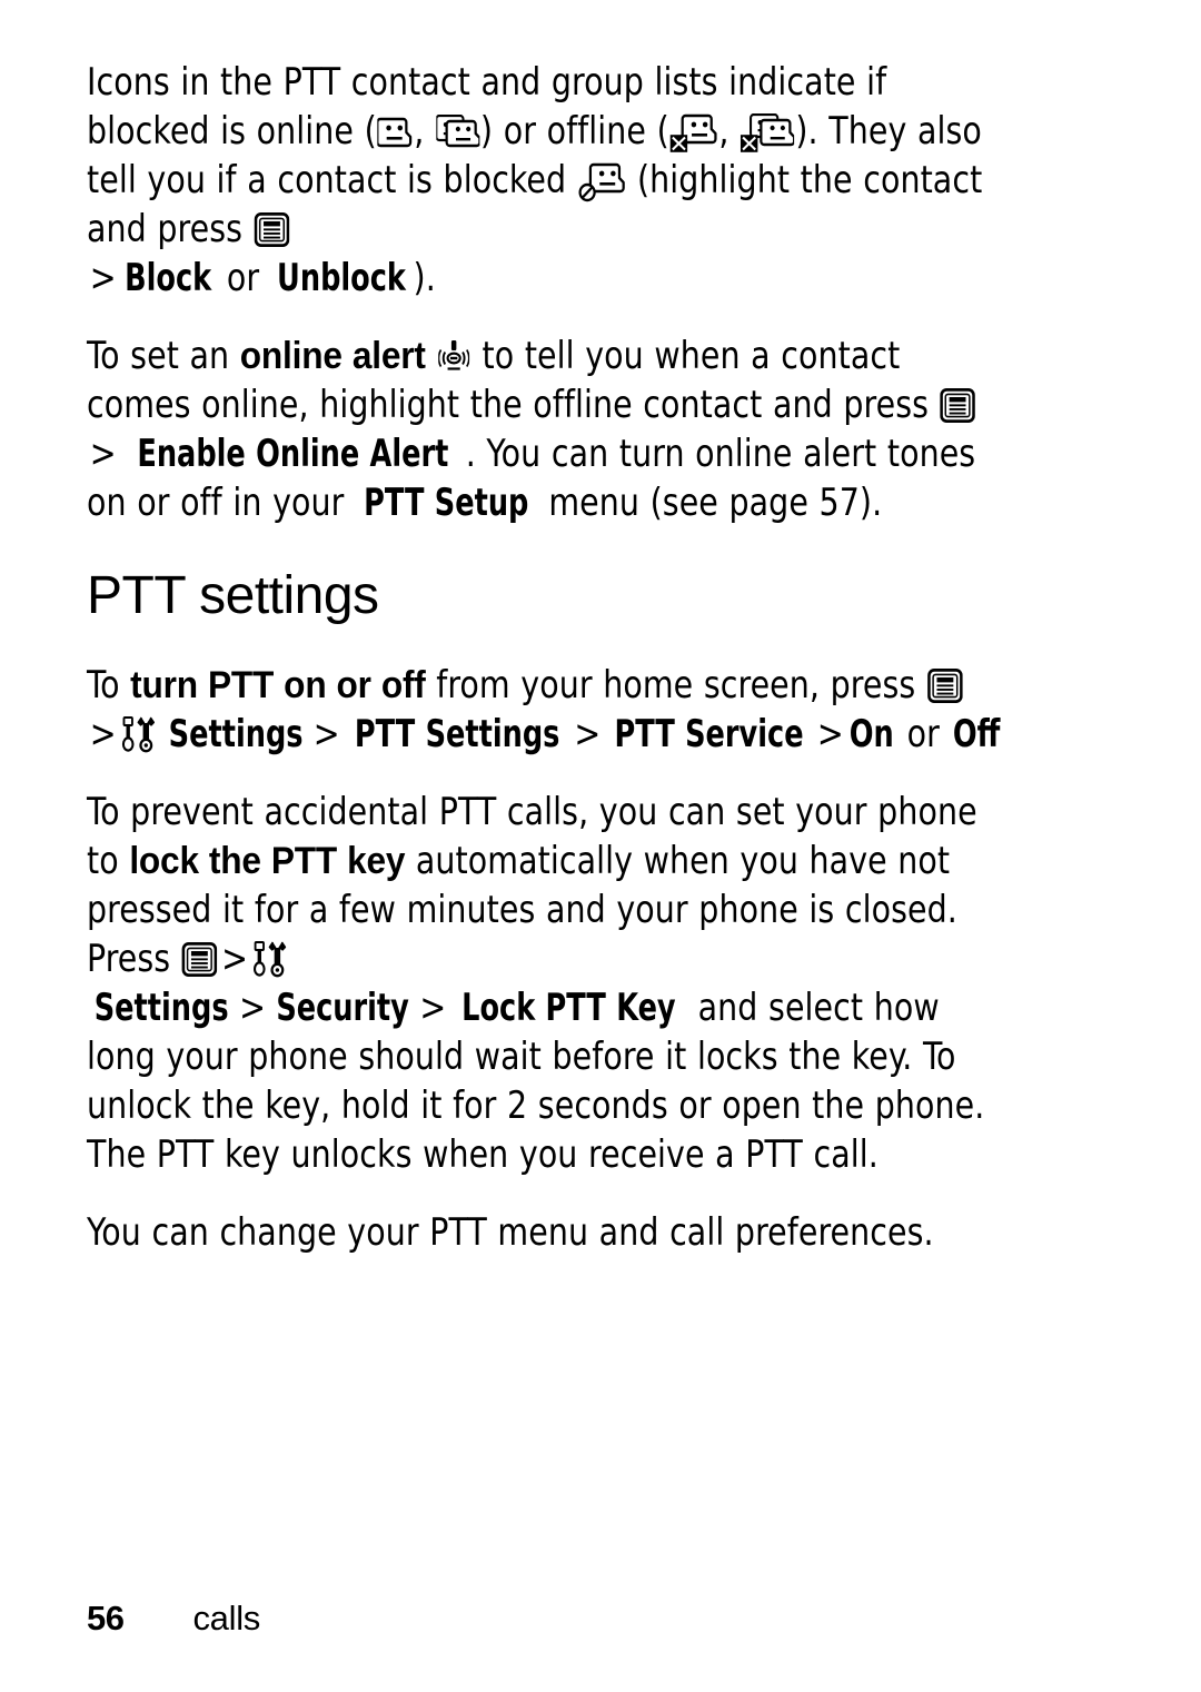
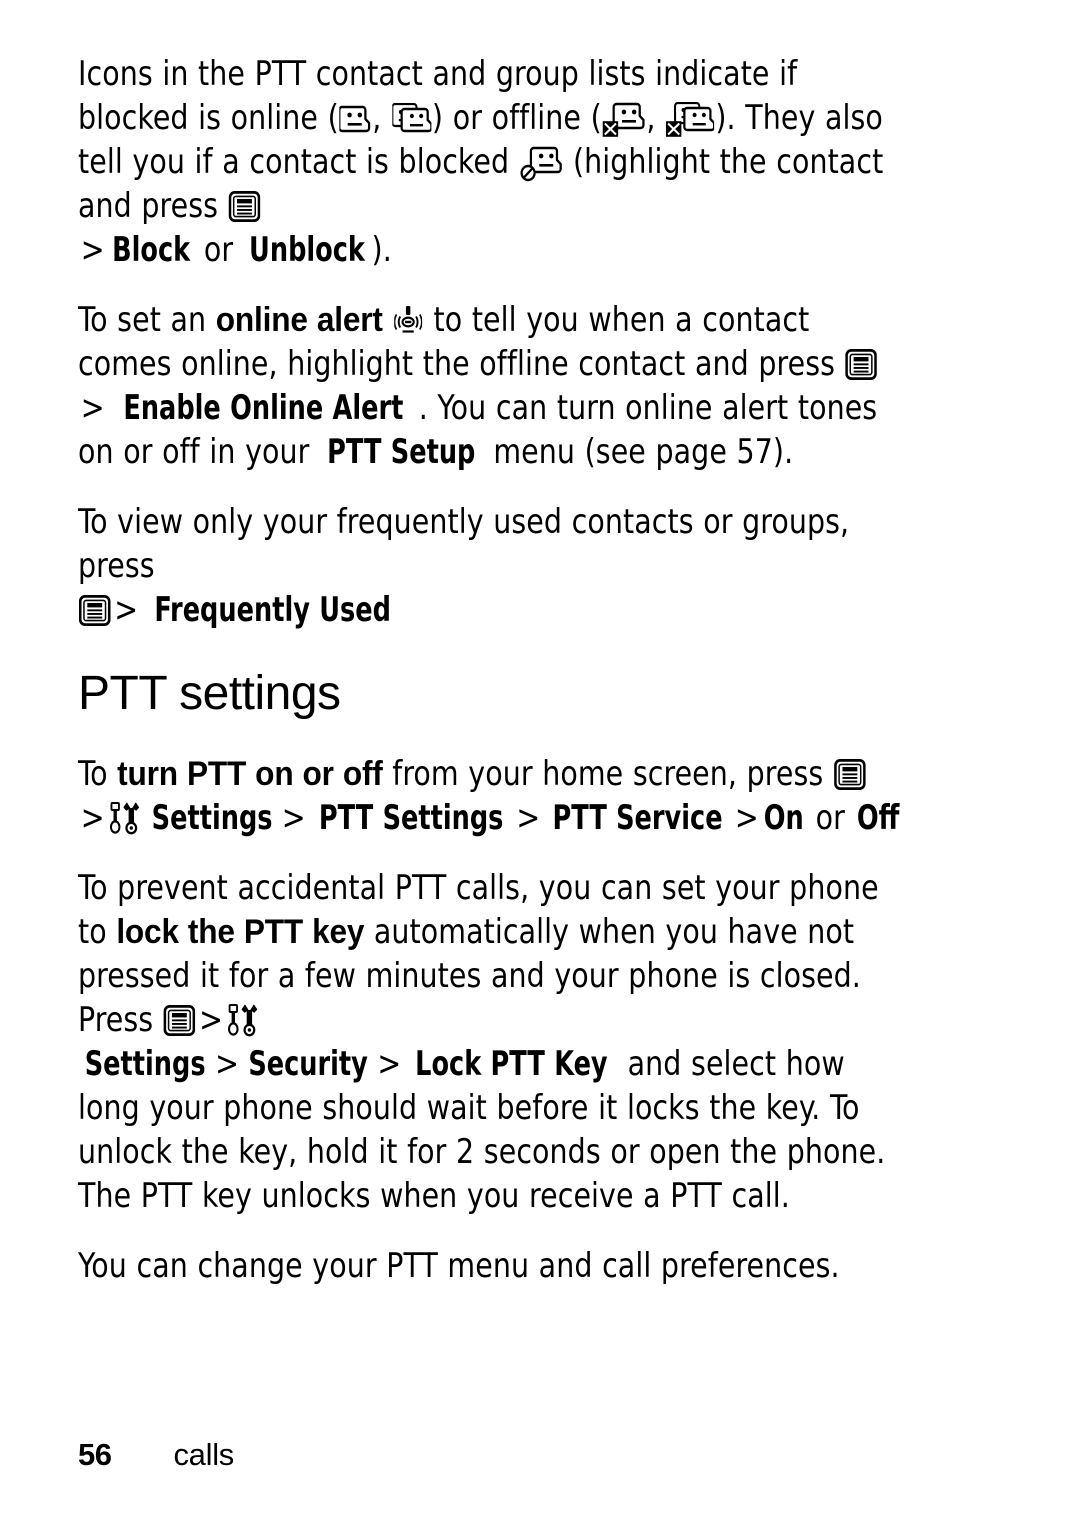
  Icons in the PTT contact and group lists indicate if blocked is online ( , ) or offline ( , ). They also tell you if a contact is blocked (highlight the contact and press
  > Block or Unblock ).
  To set an online alert to tell you when a contact comes online, highlight the offline contact and press
  > Enable Online Alert . You can turn online alert tones on or off in your PTT Setup menu (see page 57).
+ To view only your frequently used contacts or groups, press
+ > Frequently Used
  PTT settings
  To turn PTT on or off from your home screen, press
  > Settings > PTT Settings > PTT Service > On or Off
  To prevent accidental PTT calls, you can set your phone to lock the PTT key automatically when you have not pressed it for a few minutes and your phone is closed. Press >
  Settings > Security > Lock PTT Key and select how long your phone should wait before it locks the key. To unlock the key, hold it for 2 seconds or open the phone. The PTT key unlocks when you receive a PTT call.
  You can change your PTT menu and call preferences.
  56
  calls
